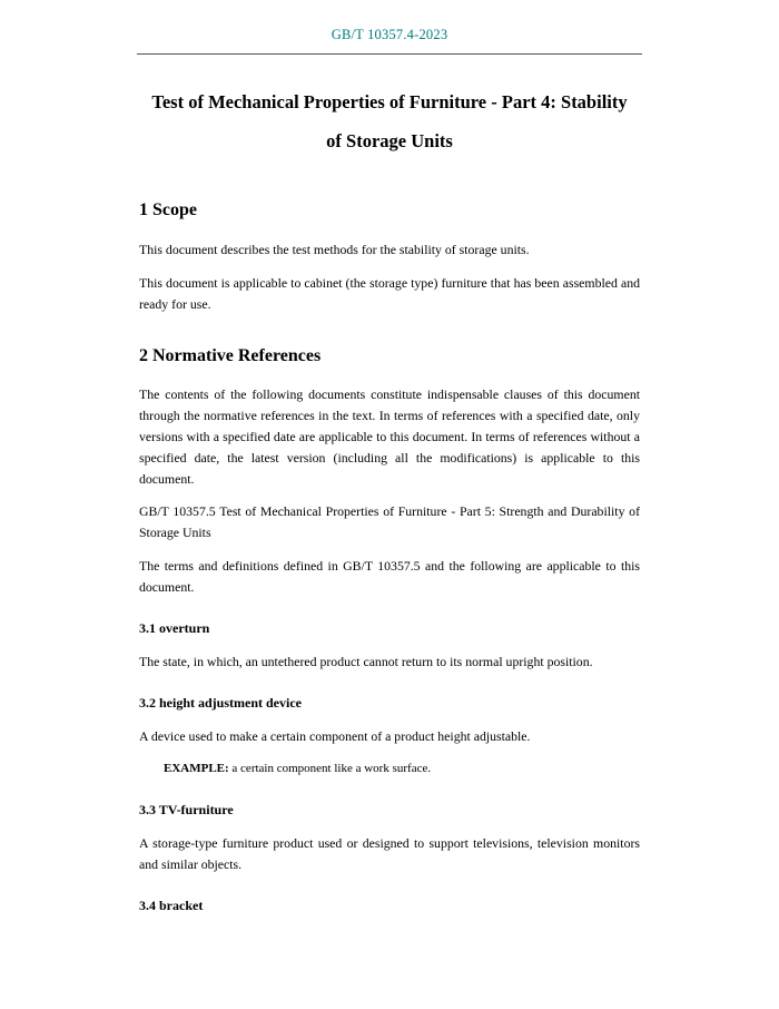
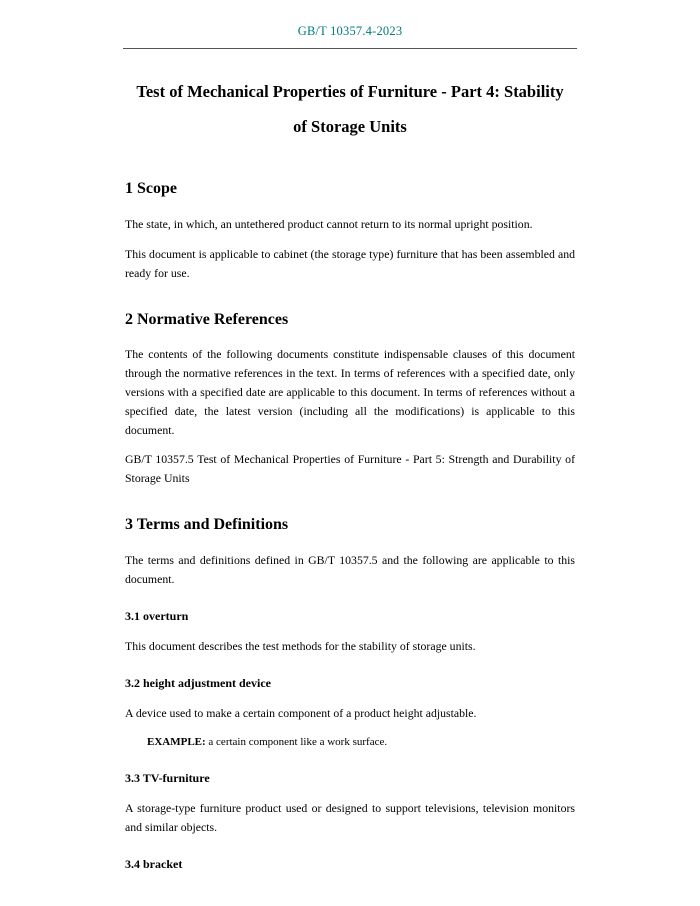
  GB/T 10357.4-2023
  Test of Mechanical Properties of Furniture - Part 4: Stability
  of Storage Units
  1 Scope
- This document describes the test methods for the stability of storage units.
+ The state, in which, an untethered product cannot return to its normal upright position.
  This document is applicable to cabinet (the storage type) furniture that has been assembled and ready for use.
  2 Normative References
  The contents of the following documents constitute indispensable clauses of this document through the normative references in the text. In terms of references with a specified date, only versions with a specified date are applicable to this document. In terms of references without a specified date, the latest version (including all the modifications) is applicable to this document.
  GB/T 10357.5 Test of Mechanical Properties of Furniture - Part 5: Strength and Durability of Storage Units
+ 3 Terms and Definitions
  The terms and definitions defined in GB/T 10357.5 and the following are applicable to this document.
  3.1 overturn
- The state, in which, an untethered product cannot return to its normal upright position.
+ This document describes the test methods for the stability of storage units.
  3.2 height adjustment device
  A device used to make a certain component of a product height adjustable.
  EXAMPLE: a certain component like a work surface.
  3.3 TV-furniture
  A storage-type furniture product used or designed to support televisions, television monitors and similar objects.
  3.4 bracket
